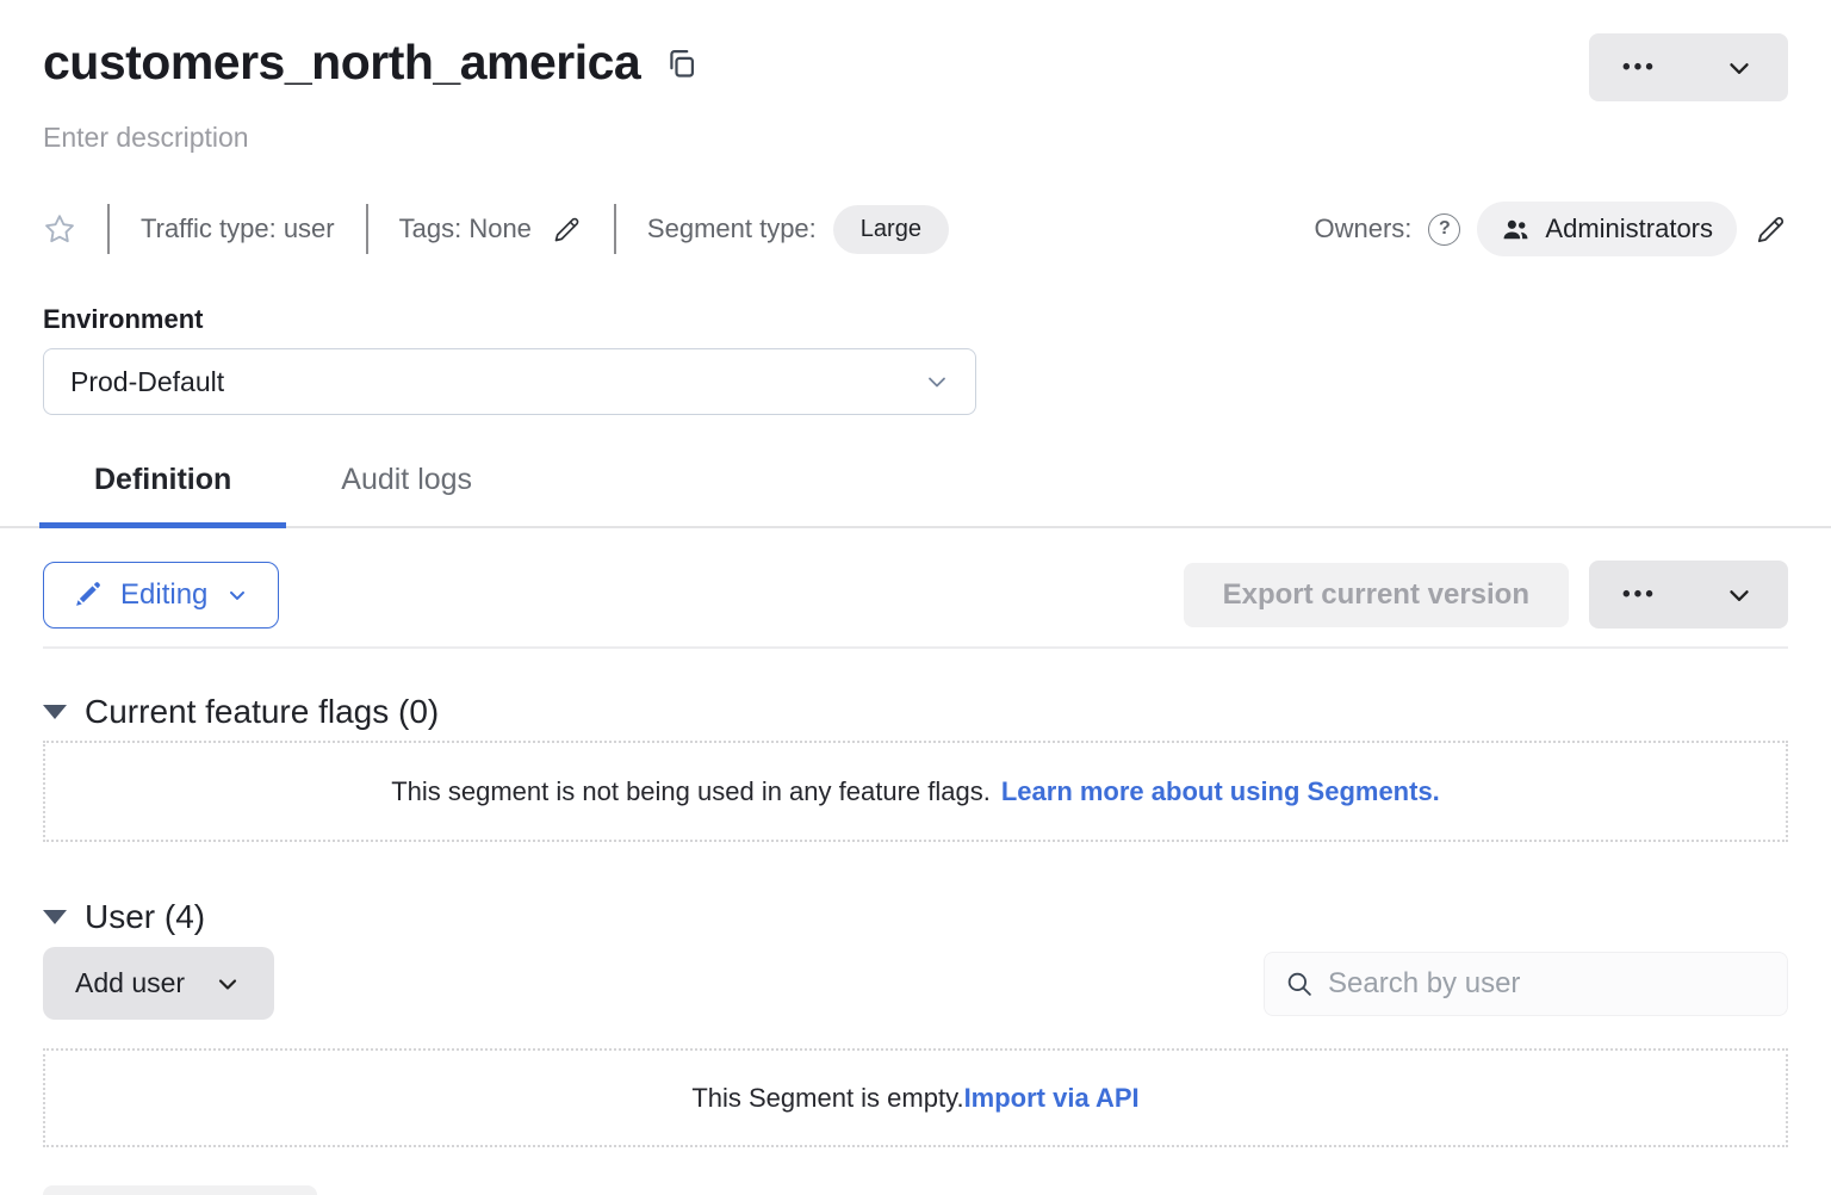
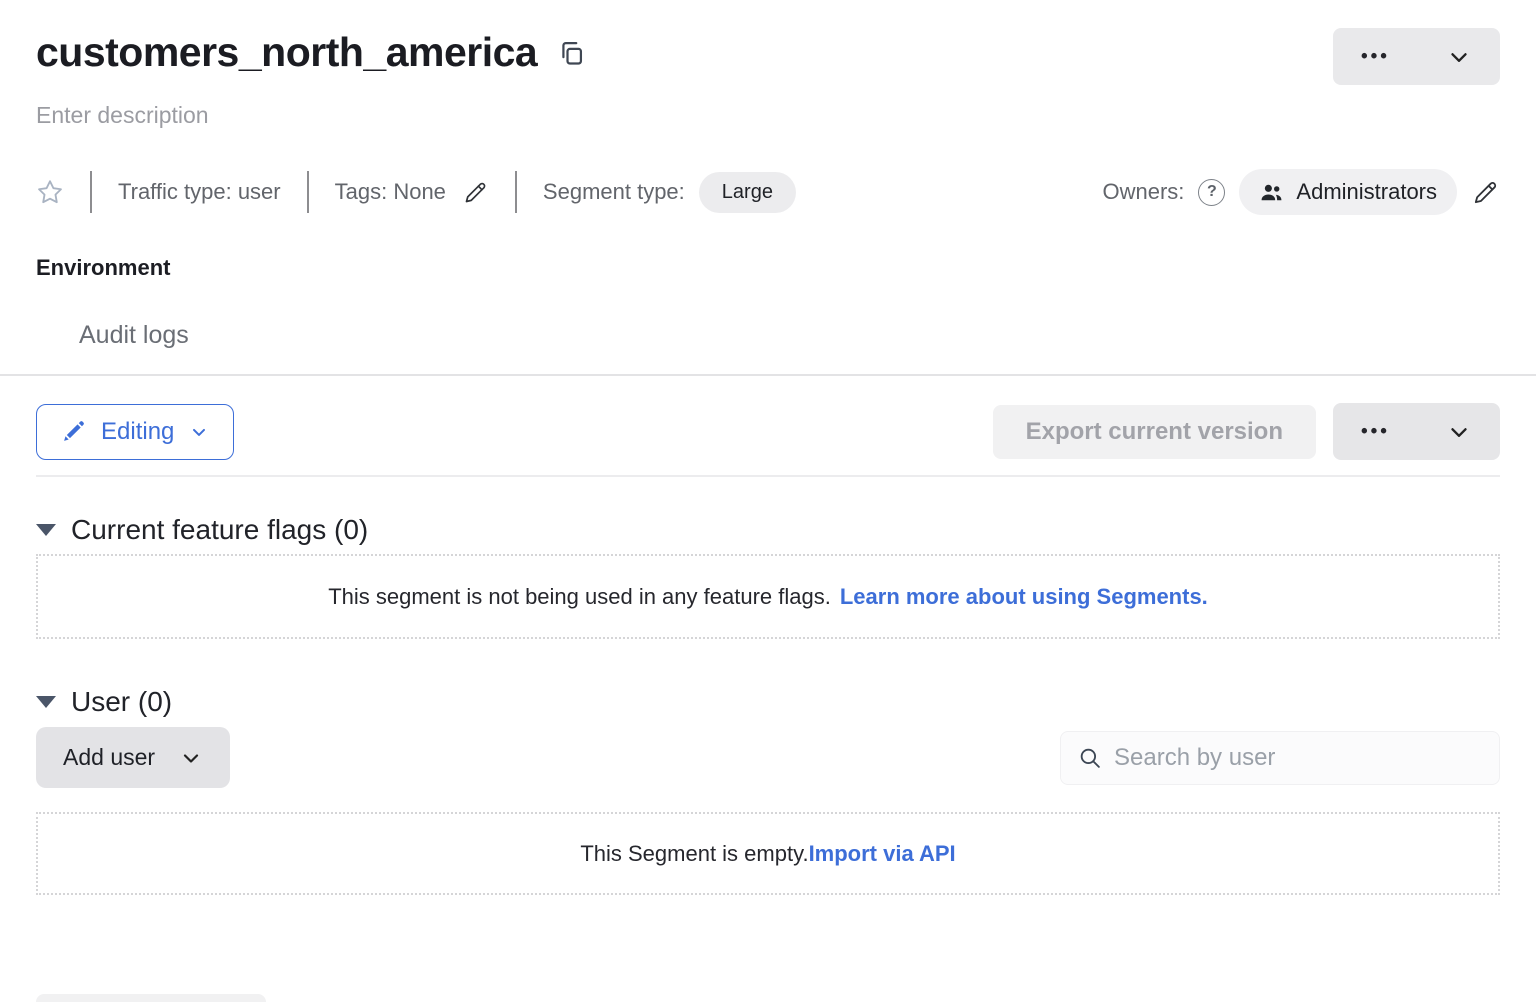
  customers_north_america
  •••
  Enter description
  Traffic type: user
  Tags: None
  Segment type:
  Large
  Owners:
  ?
  Administrators
  Environment
- Prod-Default
- Definition
  Audit logs
  Editing
  Export current version
  •••
  Current feature flags (0)
  This segment is not being used in any feature flags.
  Learn more about using Segments.
- User (4)
+ User (0)
  Add user
  Search by user
  This Segment is empty.
  Import via API
